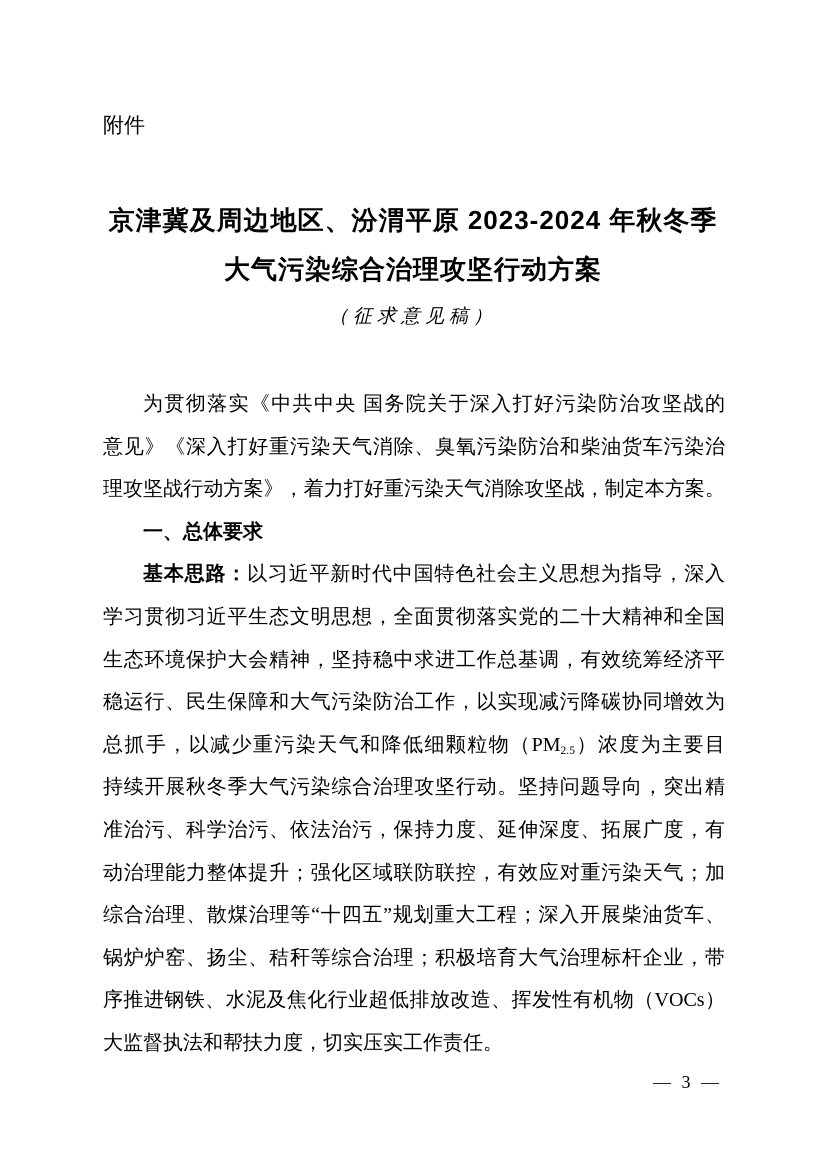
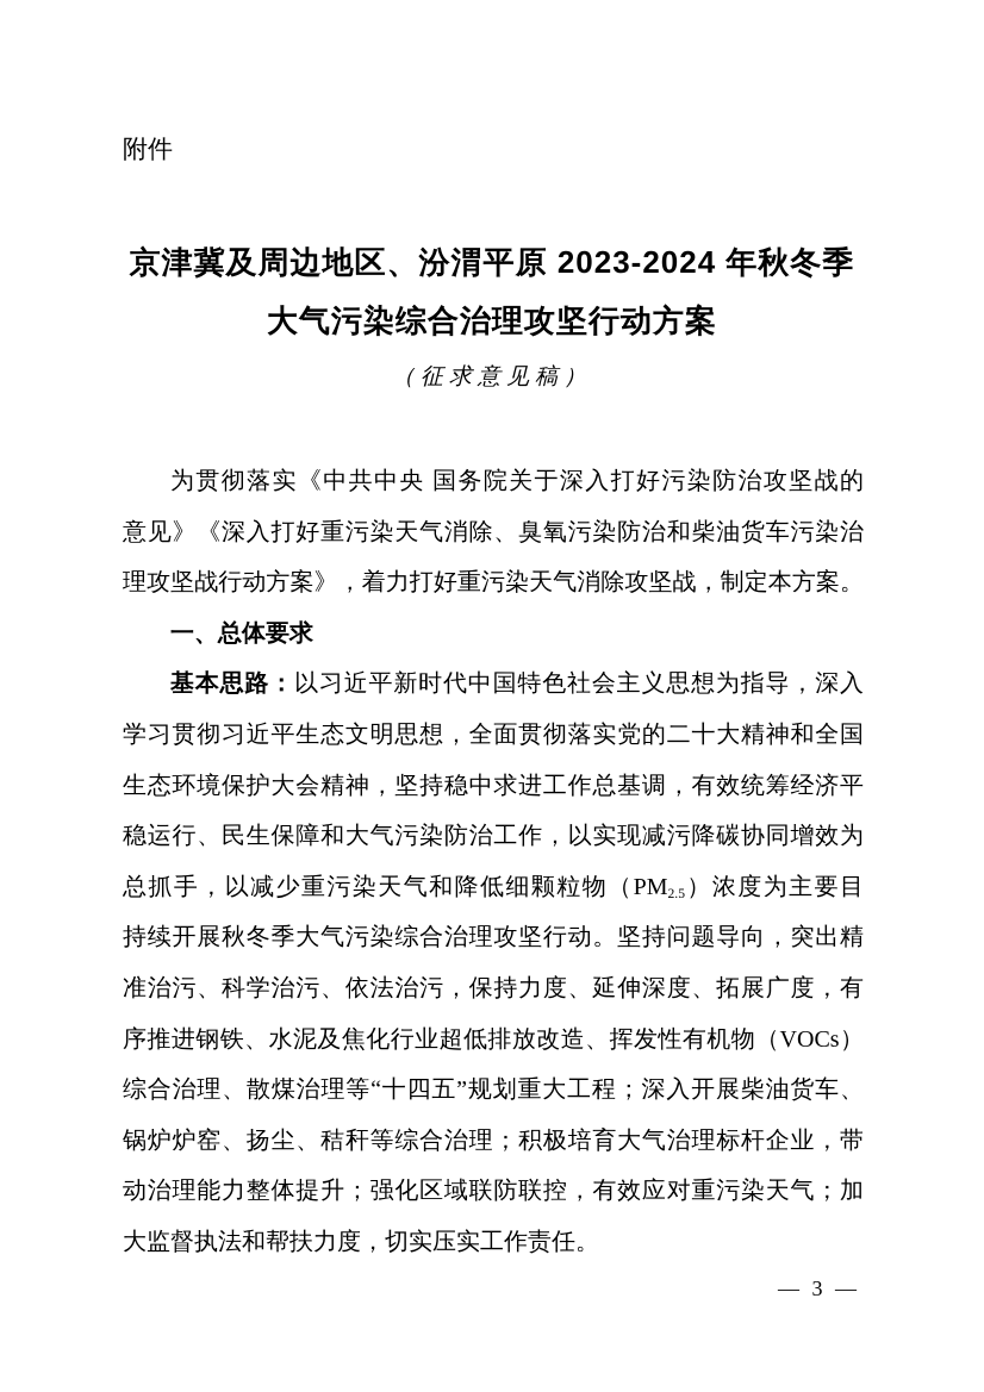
  附件
  京津冀及周边地区、汾渭平原 2023-2024 年秋冬季
  大气污染综合治理攻坚行动方案
  （征求意见稿）
  为贯彻落实《中共中央 国务院关于深入打好污染防治攻坚战的
  意见》《深入打好重污染天气消除、臭氧污染防治和柴油货车污染治
  理攻坚战行动方案》，着力打好重污染天气消除攻坚战，制定本方案。
  一、总体要求
  基本思路：以习近平新时代中国特色社会主义思想为指导，深入
  学习贯彻习近平生态文明思想，全面贯彻落实党的二十大精神和全国
  生态环境保护大会精神，坚持稳中求进工作总基调，有效统筹经济平
  稳运行、民生保障和大气污染防治工作，以实现减污降碳协同增效为
  总抓手，以减少重污染天气和降低细颗粒物（PM2.5）浓度为主要目
  持续开展秋冬季大气污染综合治理攻坚行动。坚持问题导向，突出精
  准治污、科学治污、依法治污，保持力度、延伸深度、拓展广度，有
- 动治理能力整体提升；强化区域联防联控，有效应对重污染天气；加
+ 序推进钢铁、水泥及焦化行业超低排放改造、挥发性有机物（VOCs）
  综合治理、散煤治理等“十四五”规划重大工程；深入开展柴油货车、
  锅炉炉窑、扬尘、秸秆等综合治理；积极培育大气治理标杆企业，带
- 序推进钢铁、水泥及焦化行业超低排放改造、挥发性有机物（VOCs）
+ 动治理能力整体提升；强化区域联防联控，有效应对重污染天气；加
  大监督执法和帮扶力度，切实压实工作责任。
  — 3 —
